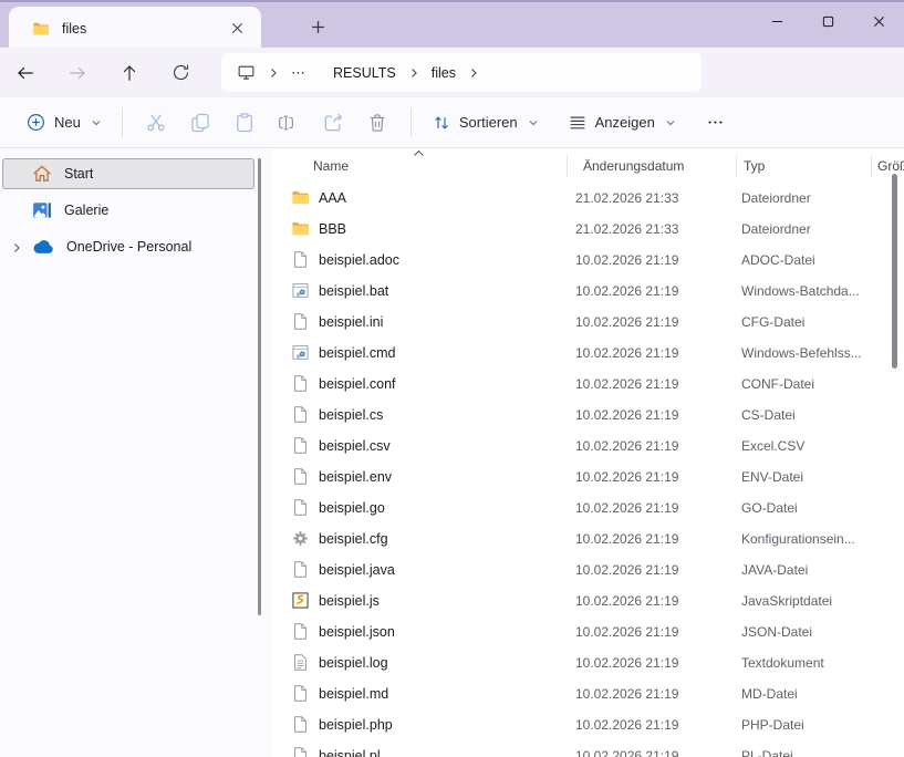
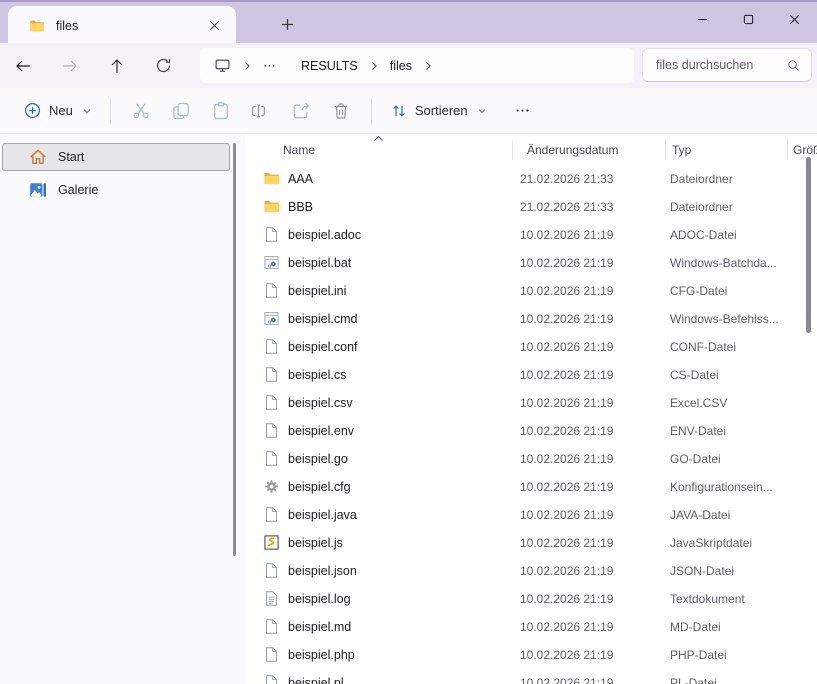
  files
  ⋯
  RESULTS
  files
+ files durchsuchen
  Neu
  Sortieren
- Anzeigen
  Start
  Galerie
- OneDrive - Personal
  Name
  Änderungsdatum
  Typ
  AAA
  21.02.2026 21:33
  Dateiordner
  BBB
  21.02.2026 21:33
  Dateiordner
  beispiel.adoc
  10.02.2026 21:19
  ADOC-Datei
  beispiel.bat
  10.02.2026 21:19
  Windows-Batchda...
  beispiel.ini
  10.02.2026 21:19
  CFG-Datei
  beispiel.cmd
  10.02.2026 21:19
  Windows-Befehlss...
  beispiel.conf
  10.02.2026 21:19
  CONF-Datei
  beispiel.cs
  10.02.2026 21:19
  CS-Datei
  beispiel.csv
  10.02.2026 21:19
  Excel.CSV
  beispiel.env
  10.02.2026 21:19
  ENV-Datei
  beispiel.go
  10.02.2026 21:19
  GO-Datei
  beispiel.cfg
  10.02.2026 21:19
  Konfigurationsein...
  beispiel.java
  10.02.2026 21:19
  JAVA-Datei
  beispiel.js
  10.02.2026 21:19
  JavaSkriptdatei
  beispiel.json
  10.02.2026 21:19
  JSON-Datei
  beispiel.log
  10.02.2026 21:19
  Textdokument
  beispiel.md
  10.02.2026 21:19
  MD-Datei
  beispiel.php
  10.02.2026 21:19
  PHP-Datei
  beispiel.pl
  10.02.2026 21:19
  PL-Datei
